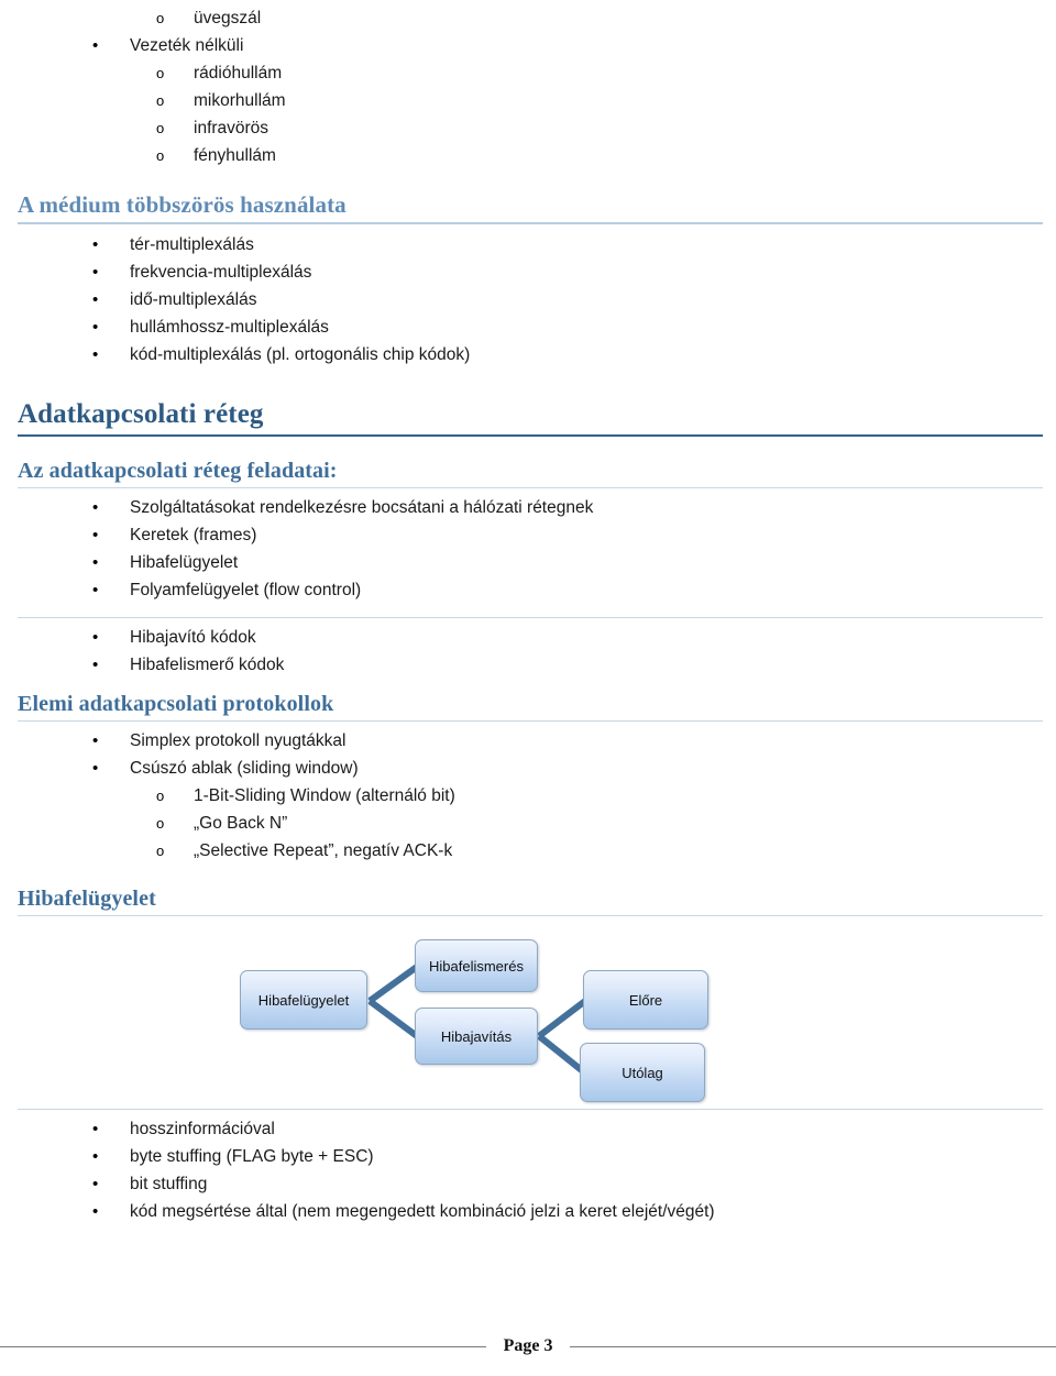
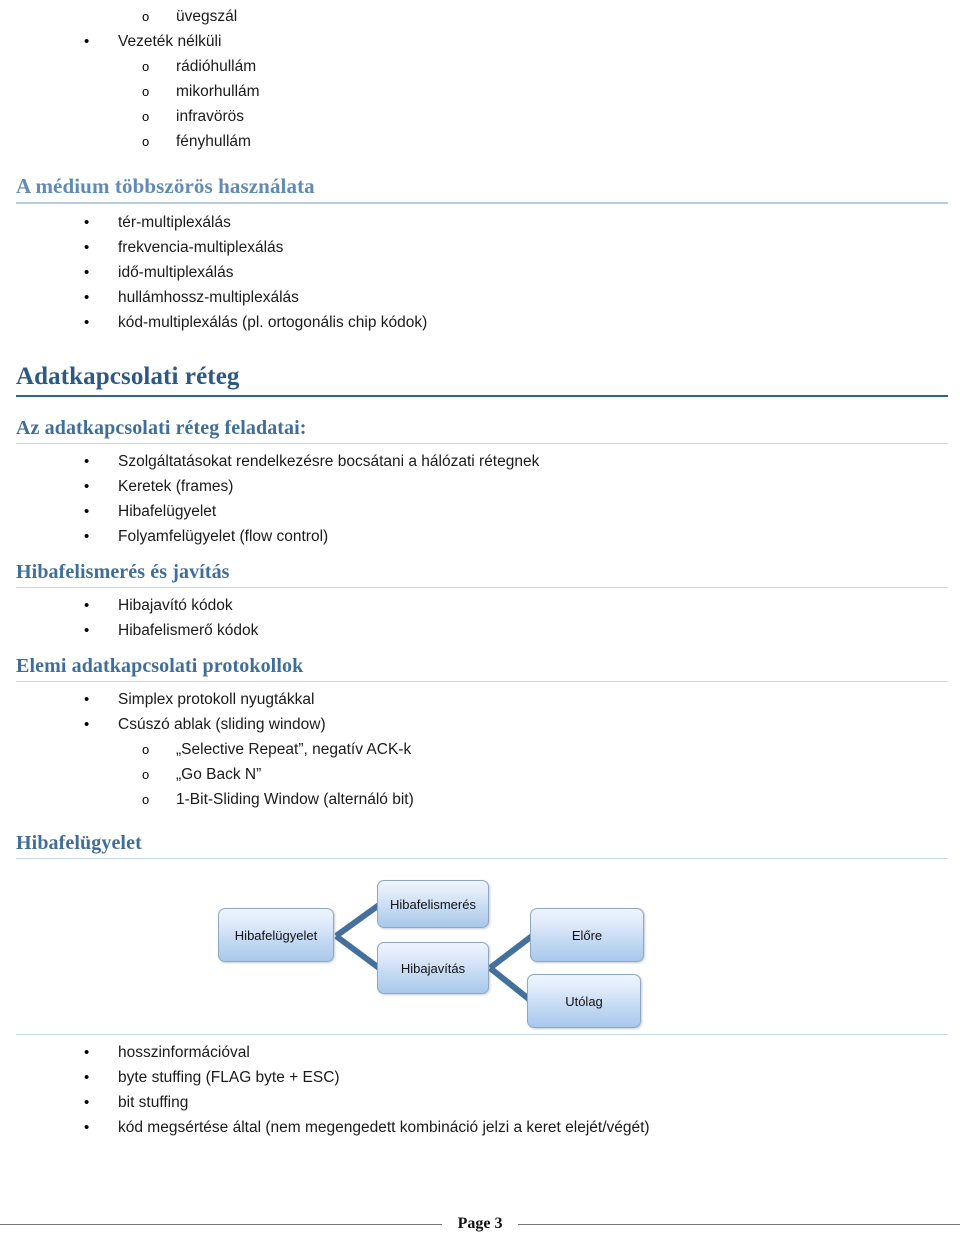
  o
  üvegszál
  •
  Vezeték nélküli
  o
  rádióhullám
  o
  mikorhullám
  o
  infravörös
  o
  fényhullám
  A médium többszörös használata
  •
  tér-multiplexálás
  •
  frekvencia-multiplexálás
  •
  idő-multiplexálás
  •
  hullámhossz-multiplexálás
  •
  kód-multiplexálás (pl. ortogonális chip kódok)
  Adatkapcsolati réteg
  Az adatkapcsolati réteg feladatai:
  •
  Szolgáltatásokat rendelkezésre bocsátani a hálózati rétegnek
  •
  Keretek (frames)
  •
  Hibafelügyelet
  •
  Folyamfelügyelet (flow control)
+ Hibafelismerés és javítás
  •
  Hibajavító kódok
  •
  Hibafelismerő kódok
  Elemi adatkapcsolati protokollok
  •
  Simplex protokoll nyugtákkal
  •
  Csúszó ablak (sliding window)
  o
- 1-Bit-Sliding Window (alternáló bit)
+ „Selective Repeat”, negatív ACK-k
  o
  „Go Back N”
  o
- „Selective Repeat”, negatív ACK-k
+ 1-Bit-Sliding Window (alternáló bit)
  Hibafelügyelet
  Hibafelügyelet
  Hibafelismerés
  Hibajavítás
  Előre
  Utólag
  •
  hosszinformációval
  •
  byte stuffing (FLAG byte + ESC)
  •
  bit stuffing
  •
  kód megsértése által (nem megengedett kombináció jelzi a keret elejét/végét)
  Page 3
